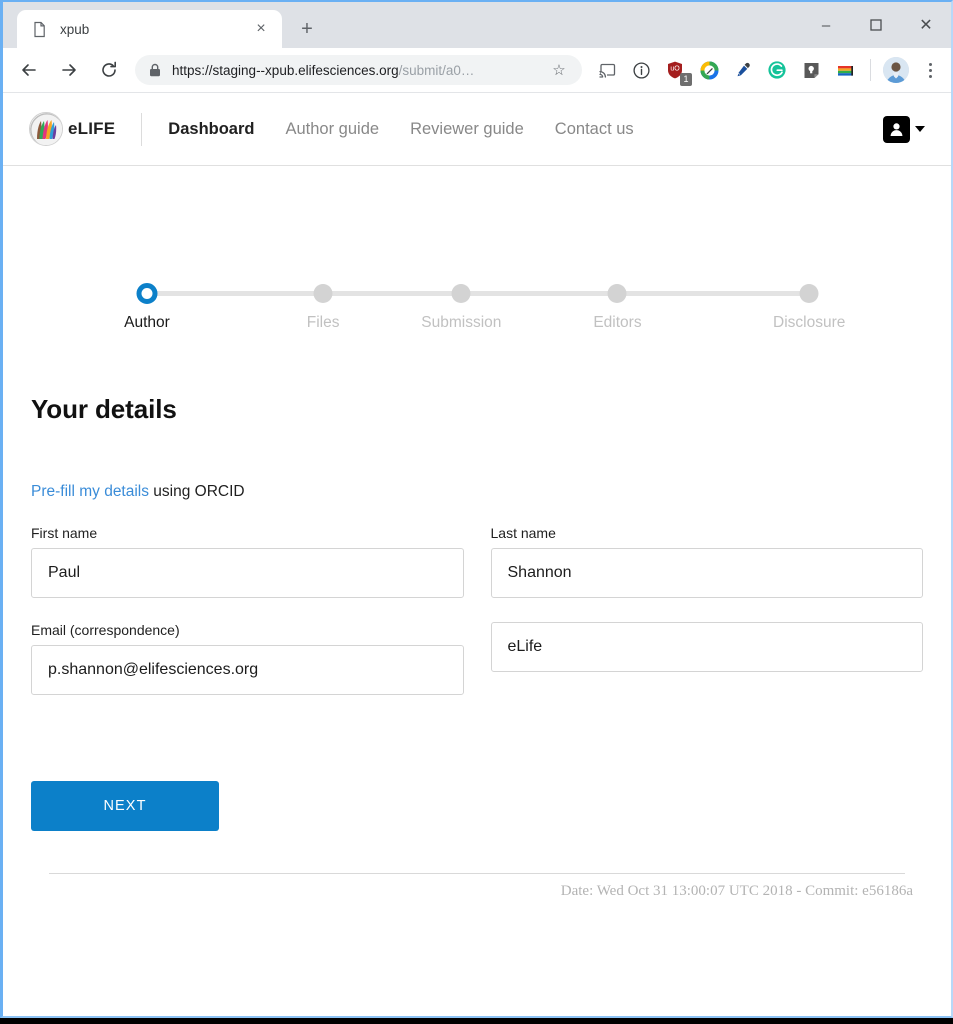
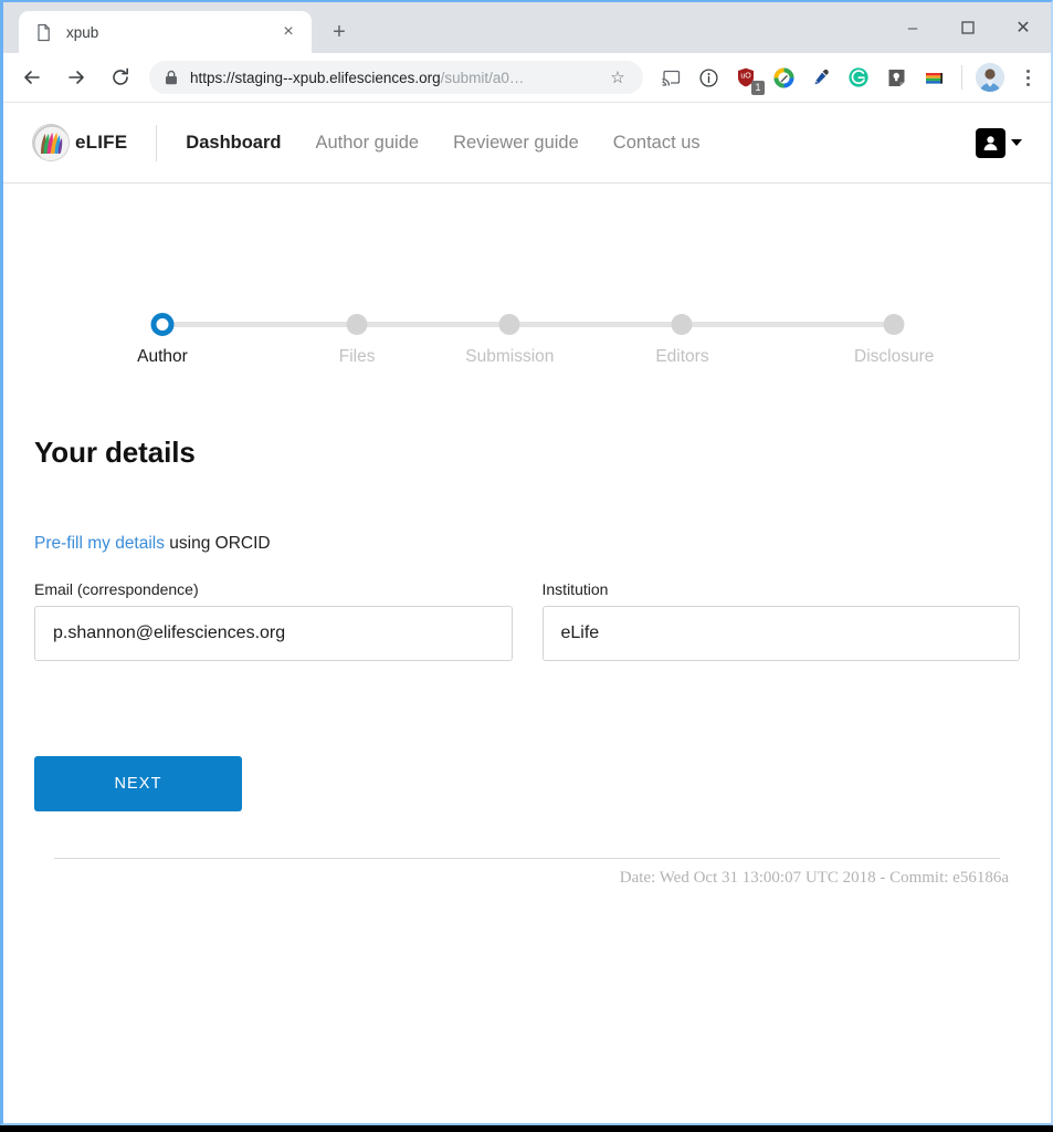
  xpub
  ×
  +
  –
  ✕
  https://staging--xpub.elifesciences.org/submit/a0…
  ☆
  1
  eLIFE
  Dashboard
  Author guide
  Reviewer guide
  Contact us
  Author
  Files
  Submission
  Editors
  Disclosure
  Your details
  Pre-fill my details using ORCID
- First name
- Paul
- Last name
- Shannon
  Email (correspondence)
  p.shannon@elifesciences.org
+ Institution
  eLife
  NEXT
  Date: Wed Oct 31 13:00:07 UTC 2018 - Commit: e56186a
